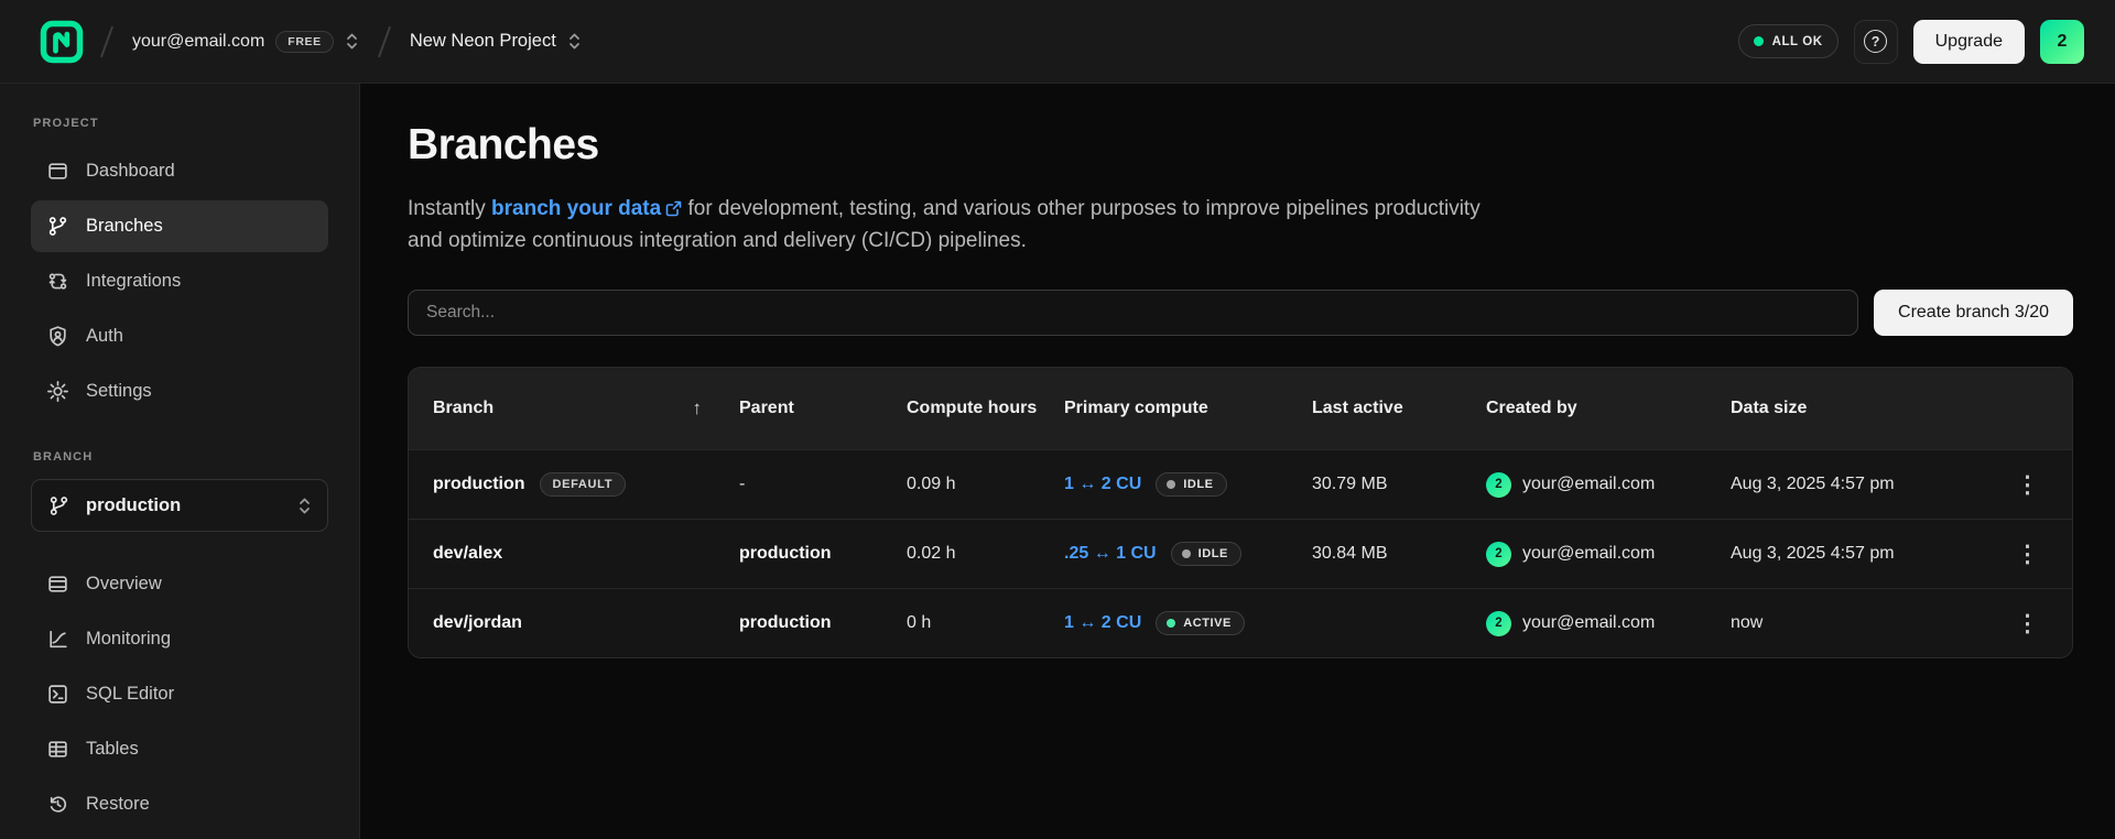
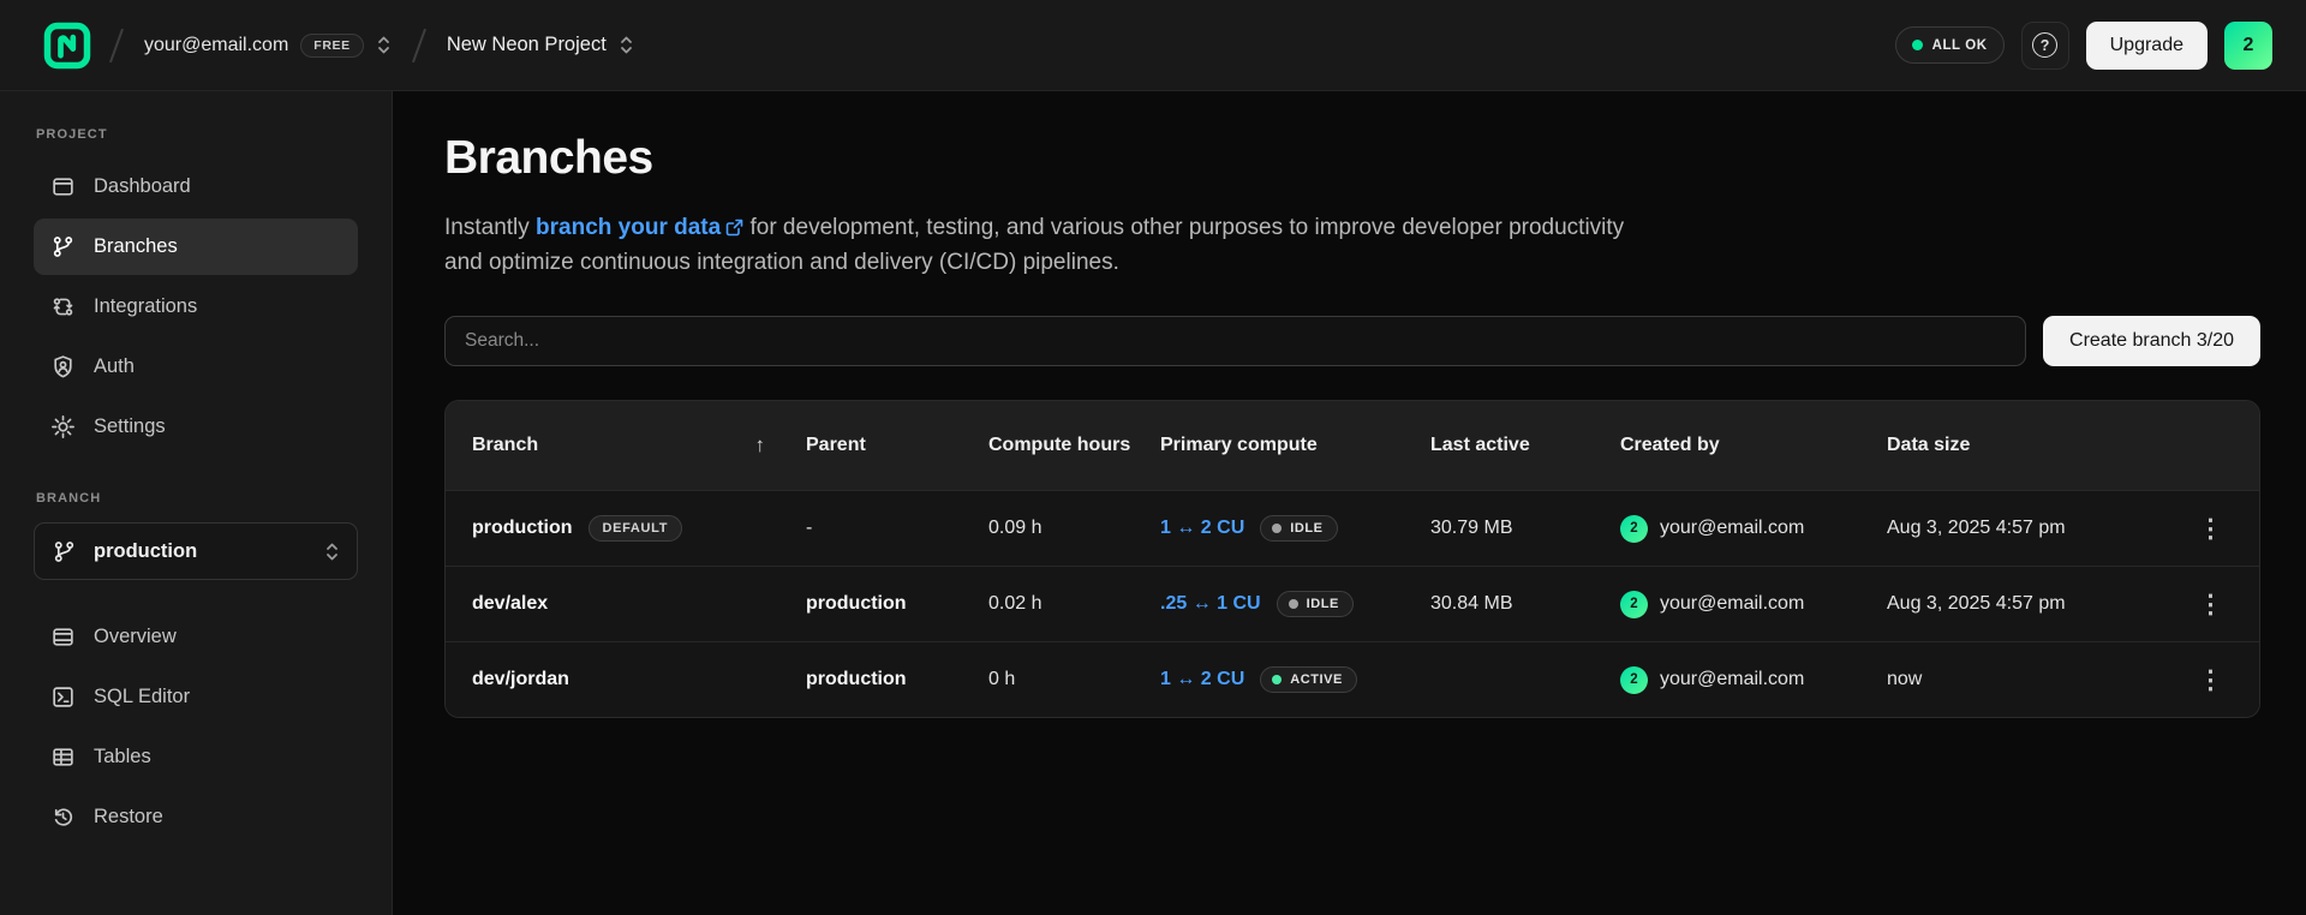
  your@email.com
  FREE
  New Neon Project
  ALL OK
  ?
  Upgrade
  2
  PROJECT
  Dashboard
  Branches
  Integrations
  Auth
  Settings
  BRANCH
  production
  Overview
- Monitoring
  SQL Editor
  Tables
  Restore
  Branches
- Instantly branch your data for development, testing, and various other purposes to improve pipelines productivity
+ Instantly branch your data for development, testing, and various other purposes to improve developer productivity
  and optimize continuous integration and delivery (CI/CD) pipelines.
  Search...
  Create branch 3/20
  Branch
  ↑
  Parent
  Compute hours
  Primary compute
  Last active
  Created by
  Data size
  production
  DEFAULT
  -
  0.09 h
  1 ↔ 2 CU
  IDLE
  30.79 MB
  2
  your@email.com
  Aug 3, 2025 4:57 pm
  ⋮
  dev/alex
  production
  0.02 h
  .25 ↔ 1 CU
  IDLE
  30.84 MB
  2
  your@email.com
  Aug 3, 2025 4:57 pm
  ⋮
  dev/jordan
  production
  0 h
  1 ↔ 2 CU
  ACTIVE
  2
  your@email.com
  now
  ⋮
